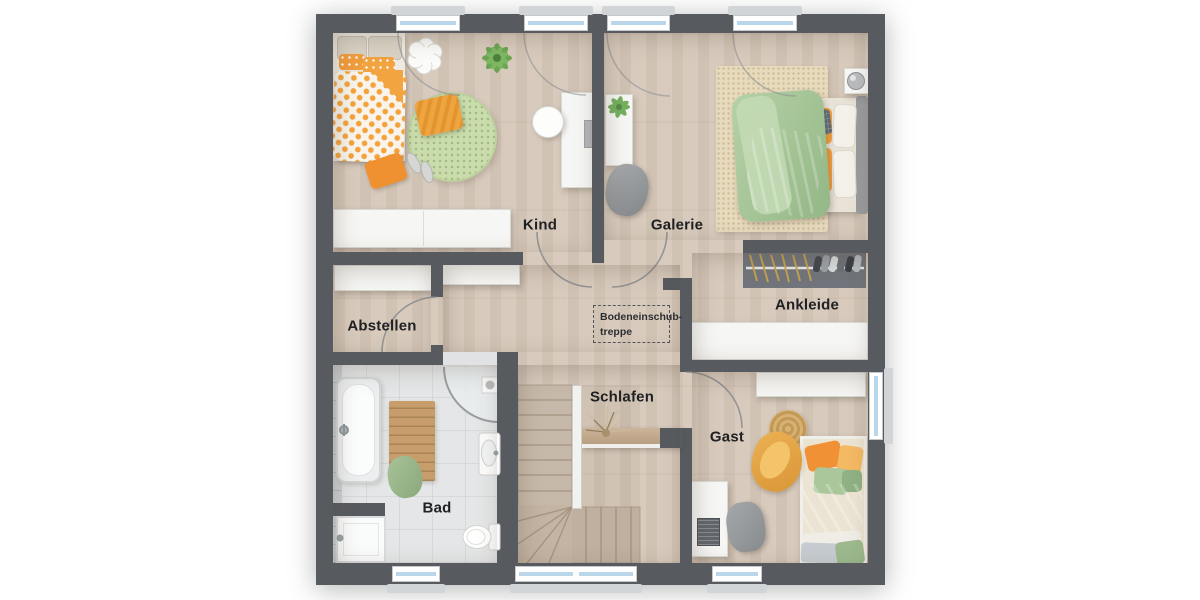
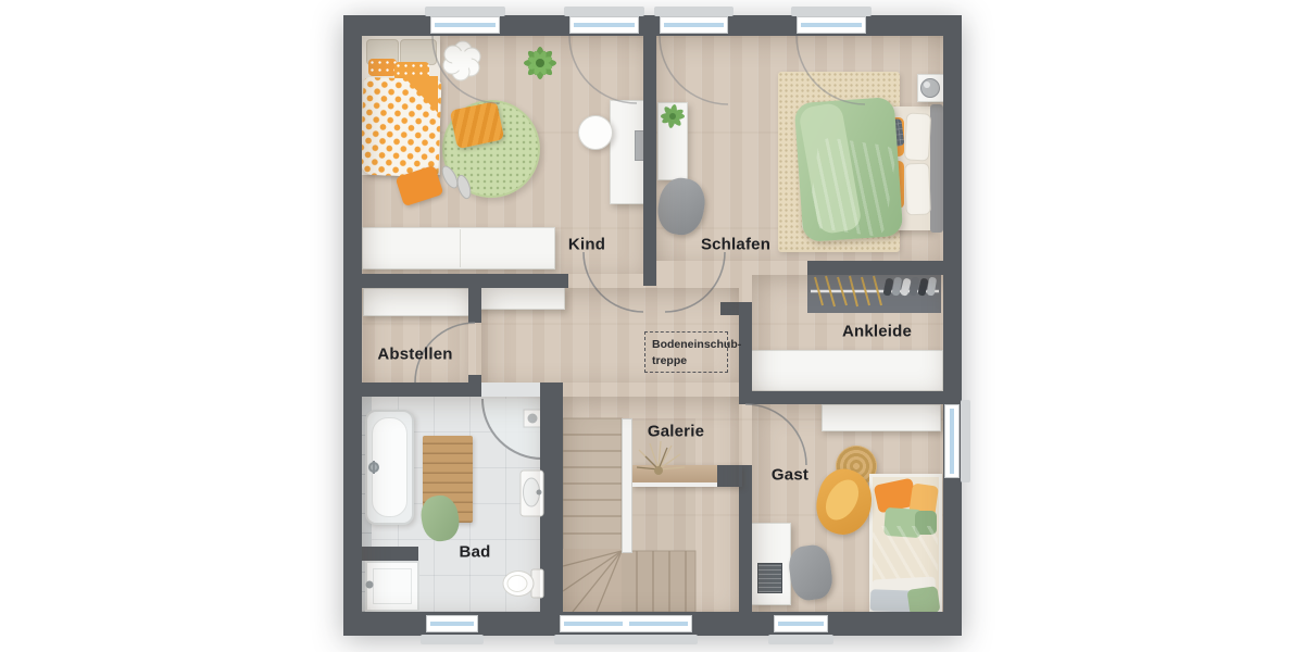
  Bodeneinsch-
  treppe
  Kind
- Galerie
+ Schlafen
  Abstellen
  Ankleide
- Schlafen
+ Galerie
  Gast
  Bad
